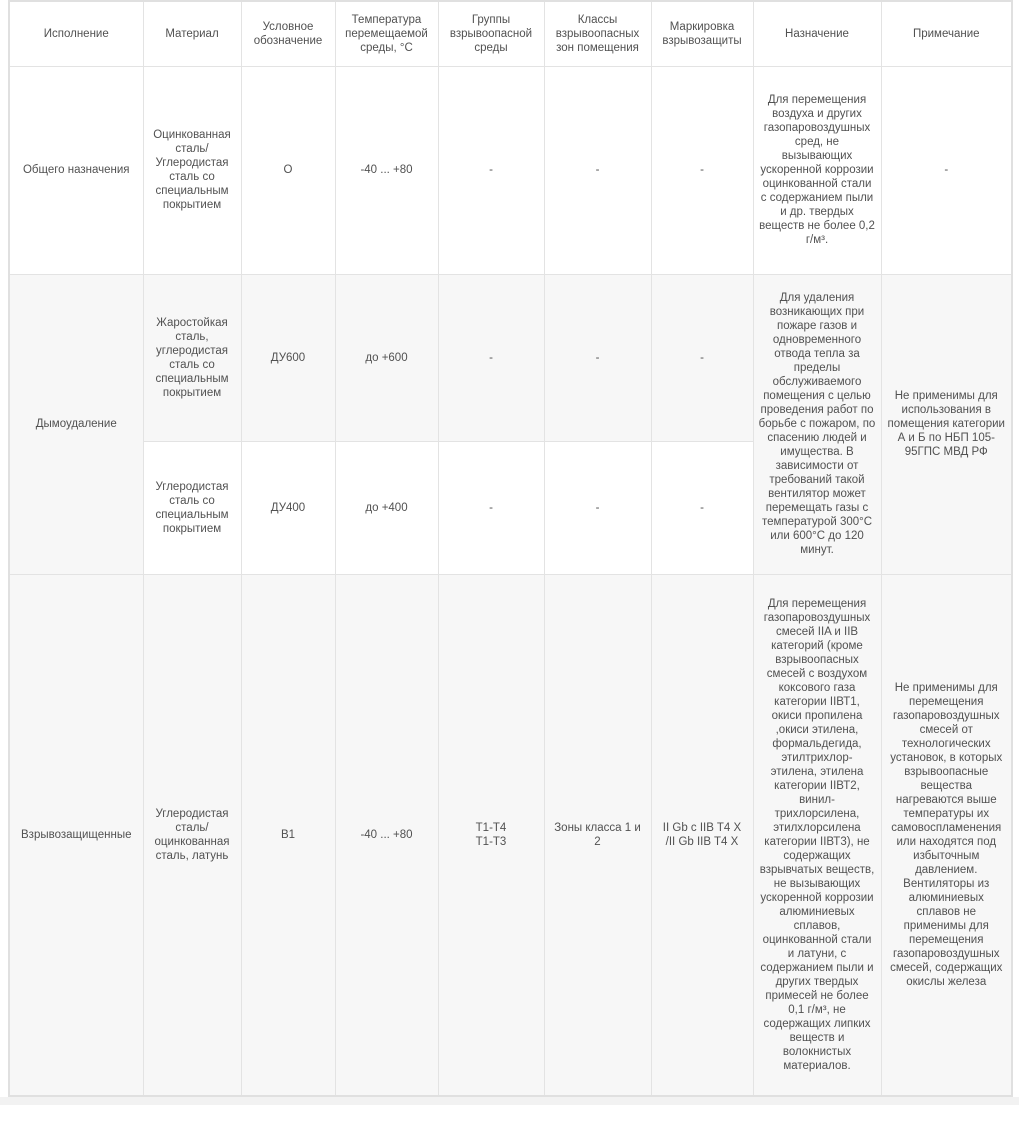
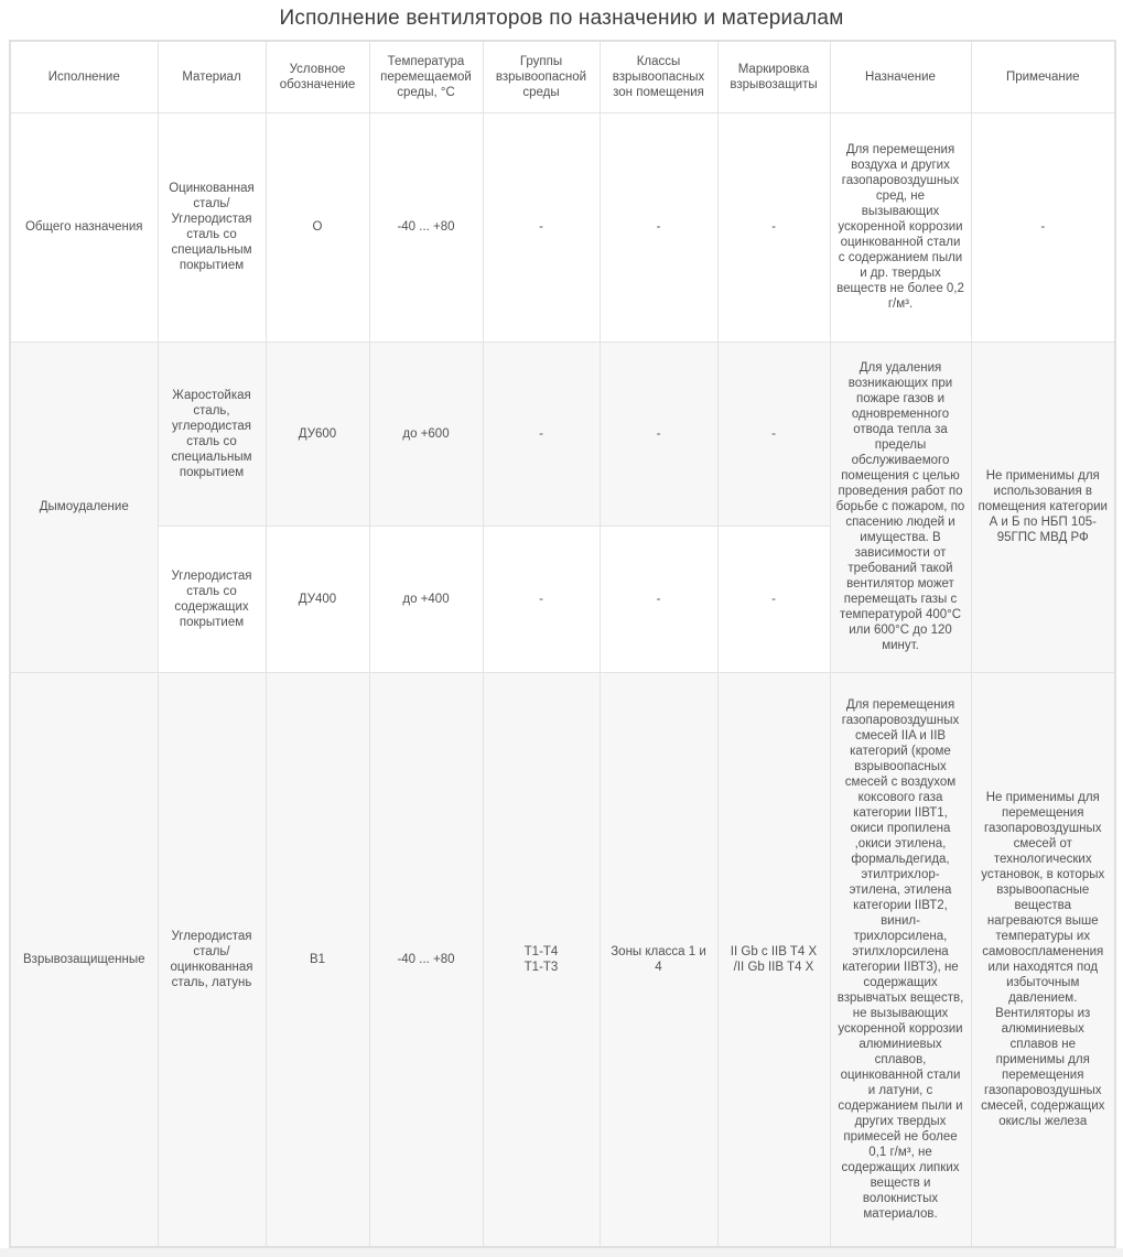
+ Исполнение вентиляторов по назначению и материалам
  Исполнение	Материал	Условное обозначение	Температура перемещаемой среды, °С	Группы взрывоопасной среды	Классы взрывоопасных зон помещения	Маркировка взрывозащиты	Назначение	Примечание
  Общего назначения	Оцинкованная сталь/ Углеродистая сталь со специальным покрытием	О	-40 ... +80	-	-	-	Для перемещения воздуха и других газопаровоздушных сред, не вызывающих ускоренной коррозии оцинкованной стали с содержанием пыли и др. твердых веществ не более 0,2 г/м³.	-
- Дымоудаление	Жаростойкая сталь, углеродистая сталь со специальным покрытием	ДУ600	до +600	-	-	-	Для удаления возникающих при пожаре газов и одновременного отвода тепла за пределы обслуживаемого помещения с целью проведения работ по борьбе с пожаром, по спасению людей и имущества. В зависимости от требований такой вентилятор может перемещать газы с температурой 300°С или 600°С до 120 минут.	Не применимы для использования в помещения категории А и Б по НБП 105-95ГПС МВД РФ
+ Дымоудаление	Жаростойкая сталь, углеродистая сталь со специальным покрытием	ДУ600	до +600	-	-	-	Для удаления возникающих при пожаре газов и одновременного отвода тепла за пределы обслуживаемого помещения с целью проведения работ по борьбе с пожаром, по спасению людей и имущества. В зависимости от требований такой вентилятор может перемещать газы с температурой 400°С или 600°С до 120 минут.	Не применимы для использования в помещения категории А и Б по НБП 105-95ГПС МВД РФ
- Углеродистая сталь со специальным покрытием	ДУ400	до +400	-	-	-
+ Углеродистая сталь со содержащих покрытием	ДУ400	до +400	-	-	-
- Взрывозащищенные	Углеродистая сталь/ оцинкованная сталь, латунь	В1	-40 ... +80	Т1-Т4 Т1-Т3	Зоны класса 1 и 2	II Gb с IIB T4 X /II Gb IIB T4 X	Для перемещения газопаровоздушных смесей IIA и IIB категорий (кроме взрывоопасных смесей с воздухом коксового газа категории IIВТ1, окиси пропилена ,окиси этилена, формальдегида, этилтрихлор-этилена, этилена категории IIВТ2, винил-трихлорсилена, этилхлорсилена категории IIВТ3), не содержащих взрывчатых веществ, не вызывающих ускоренной коррозии алюминиевых сплавов, оцинкованной стали и латуни, с содержанием пыли и других твердых примесей не более 0,1 г/м³, не содержащих липких веществ и волокнистых материалов.	Не применимы для перемещения газопаровоздушных смесей от технологических установок, в которых взрывоопасные вещества нагреваются выше температуры их самовоспламенения или находятся под избыточным давлением. Вентиляторы из алюминиевых сплавов не применимы для перемещения газопаровоздушных смесей, содержащих окислы железа
+ Взрывозащищенные	Углеродистая сталь/ оцинкованная сталь, латунь	В1	-40 ... +80	Т1-Т4 Т1-Т3	Зоны класса 1 и 4	II Gb с IIB T4 X /II Gb IIB T4 X	Для перемещения газопаровоздушных смесей IIA и IIB категорий (кроме взрывоопасных смесей с воздухом коксового газа категории IIВТ1, окиси пропилена ,окиси этилена, формальдегида, этилтрихлор-этилена, этилена категории IIВТ2, винил-трихлорсилена, этилхлорсилена категории IIВТ3), не содержащих взрывчатых веществ, не вызывающих ускоренной коррозии алюминиевых сплавов, оцинкованной стали и латуни, с содержанием пыли и других твердых примесей не более 0,1 г/м³, не содержащих липких веществ и волокнистых материалов.	Не применимы для перемещения газопаровоздушных смесей от технологических установок, в которых взрывоопасные вещества нагреваются выше температуры их самовоспламенения или находятся под избыточным давлением. Вентиляторы из алюминиевых сплавов не применимы для перемещения газопаровоздушных смесей, содержащих окислы железа
